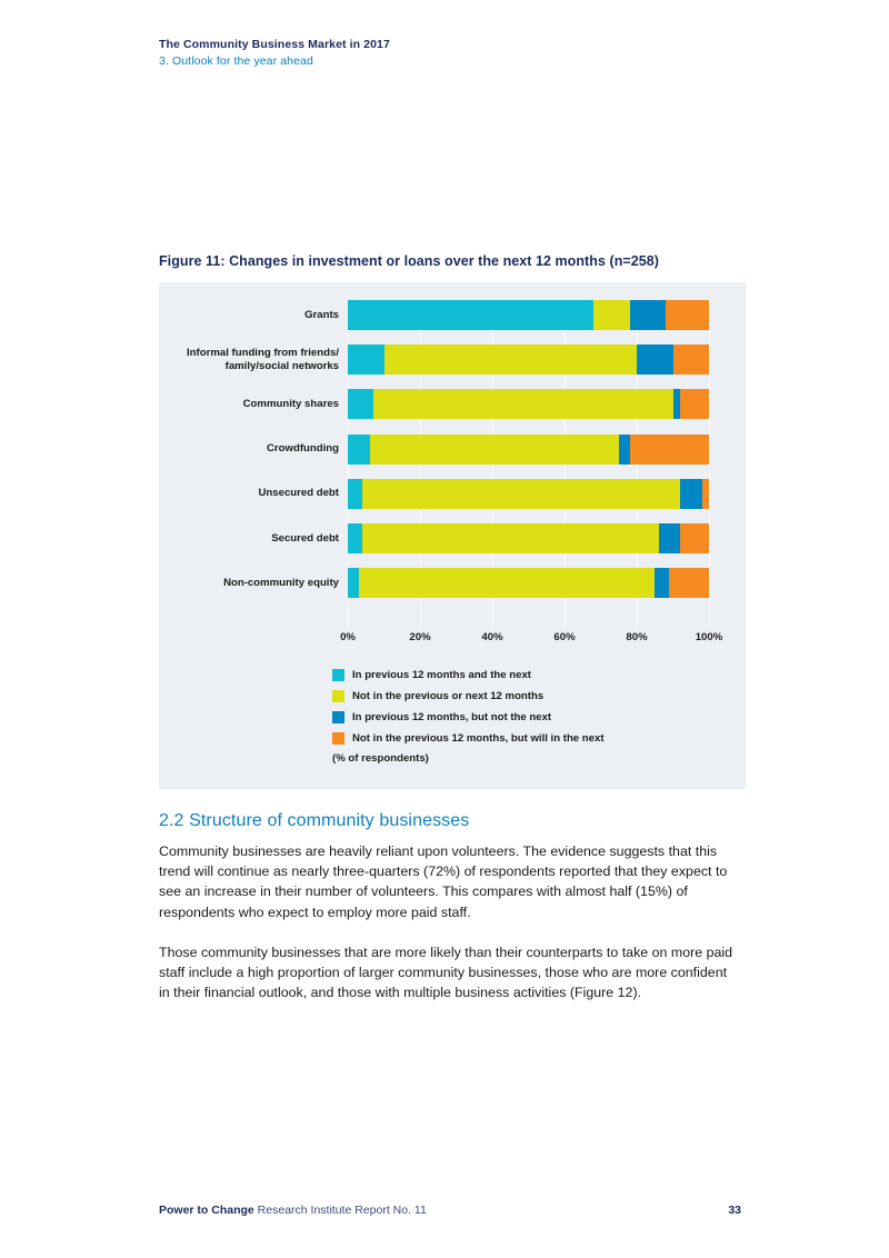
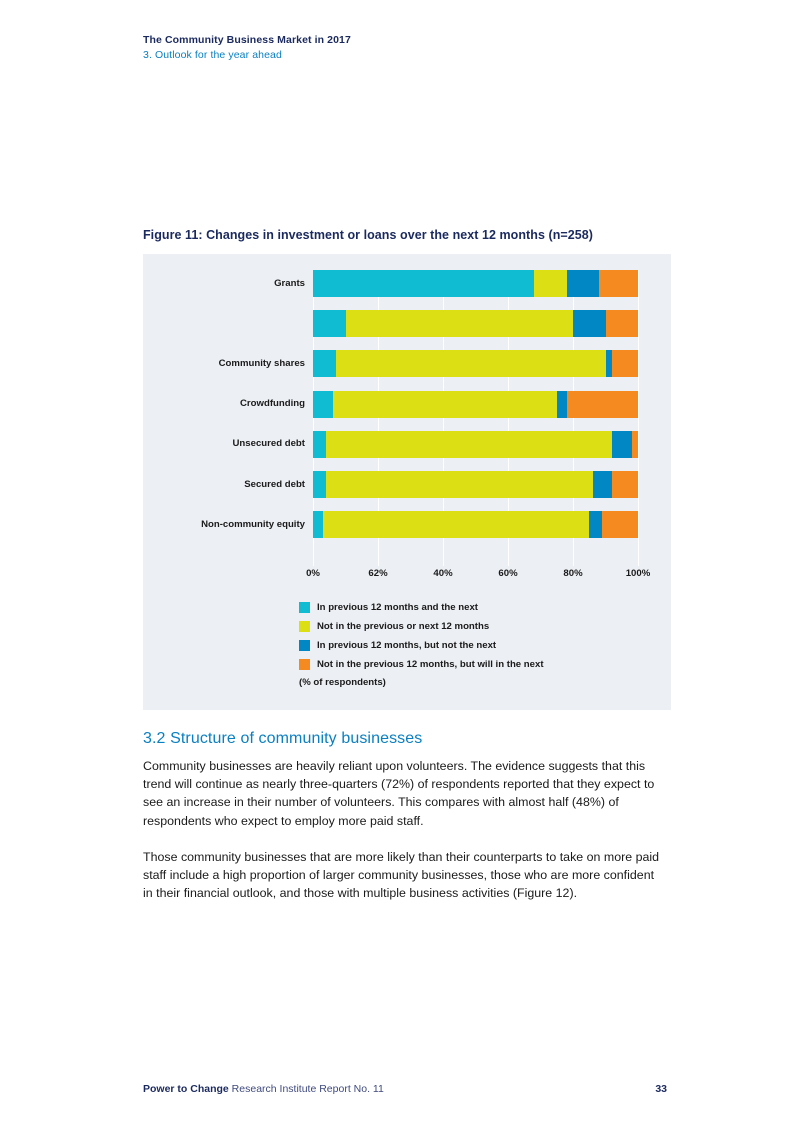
  The Community Business Market in 2017
  3. Outlook for the year ahead
  Figure 11: Changes in investment or loans over the next 12 months (n=258)
  Grants
- Informal funding from friends/
- family/social networks
  Community shares
  Crowdfunding
  Unsecured debt
  Secured debt
  Non-community equity
  0%
- 20%
+ 62%
  40%
  60%
  80%
  100%
  In previous 12 months and the next
  Not in the previous or next 12 months
  In previous 12 months, but not the next
  Not in the previous 12 months, but will in the next
  (% of respondents)
- 2.2 Structure of community businesses
+ 3.2 Structure of community businesses
- Community businesses are heavily reliant upon volunteers. The evidence suggests that this trend will continue as nearly three-quarters (72%) of respondents reported that they expect to see an increase in their number of volunteers. This compares with almost half (15%) of respondents who expect to employ more paid staff.
+ Community businesses are heavily reliant upon volunteers. The evidence suggests that this trend will continue as nearly three-quarters (72%) of respondents reported that they expect to see an increase in their number of volunteers. This compares with almost half (48%) of respondents who expect to employ more paid staff.
  Those community businesses that are more likely than their counterparts to take on more paid staff include a high proportion of larger community businesses, those who are more confident in their financial outlook, and those with multiple business activities (Figure 12).
  Power to Change Research Institute Report No. 11
  33
